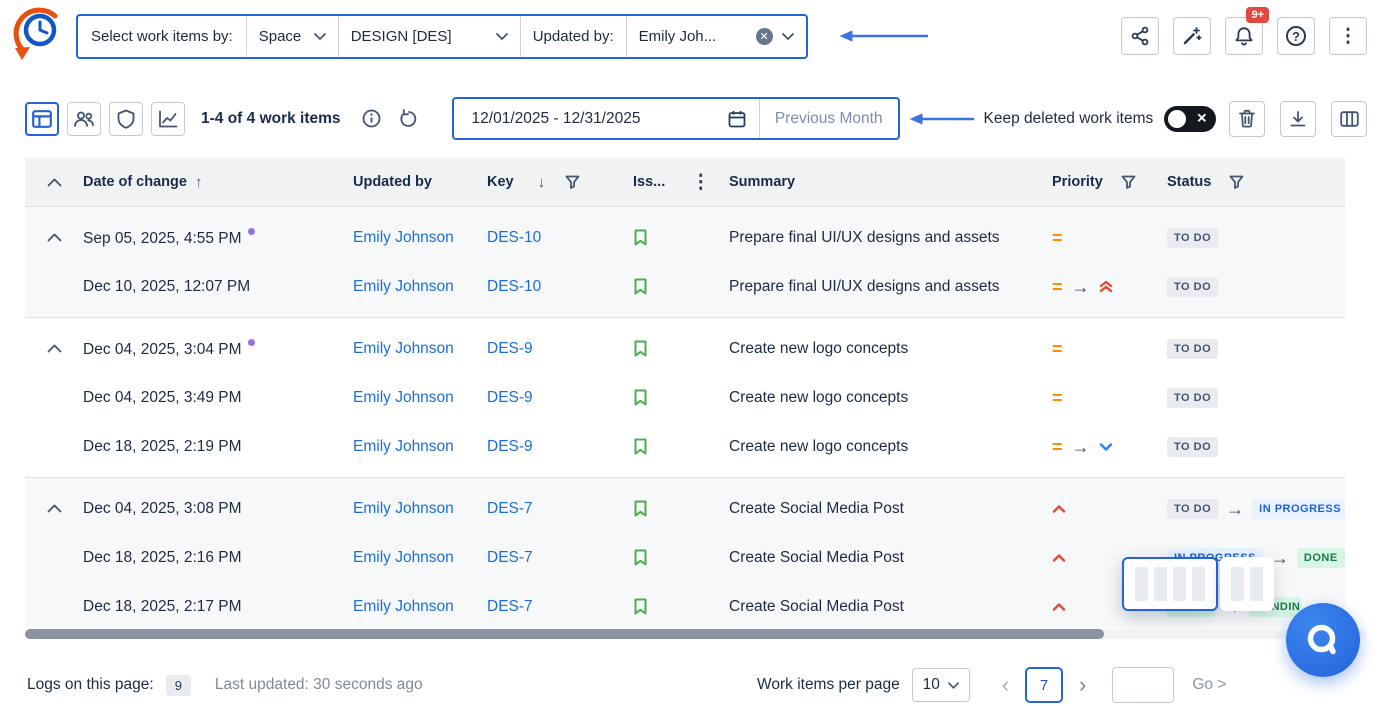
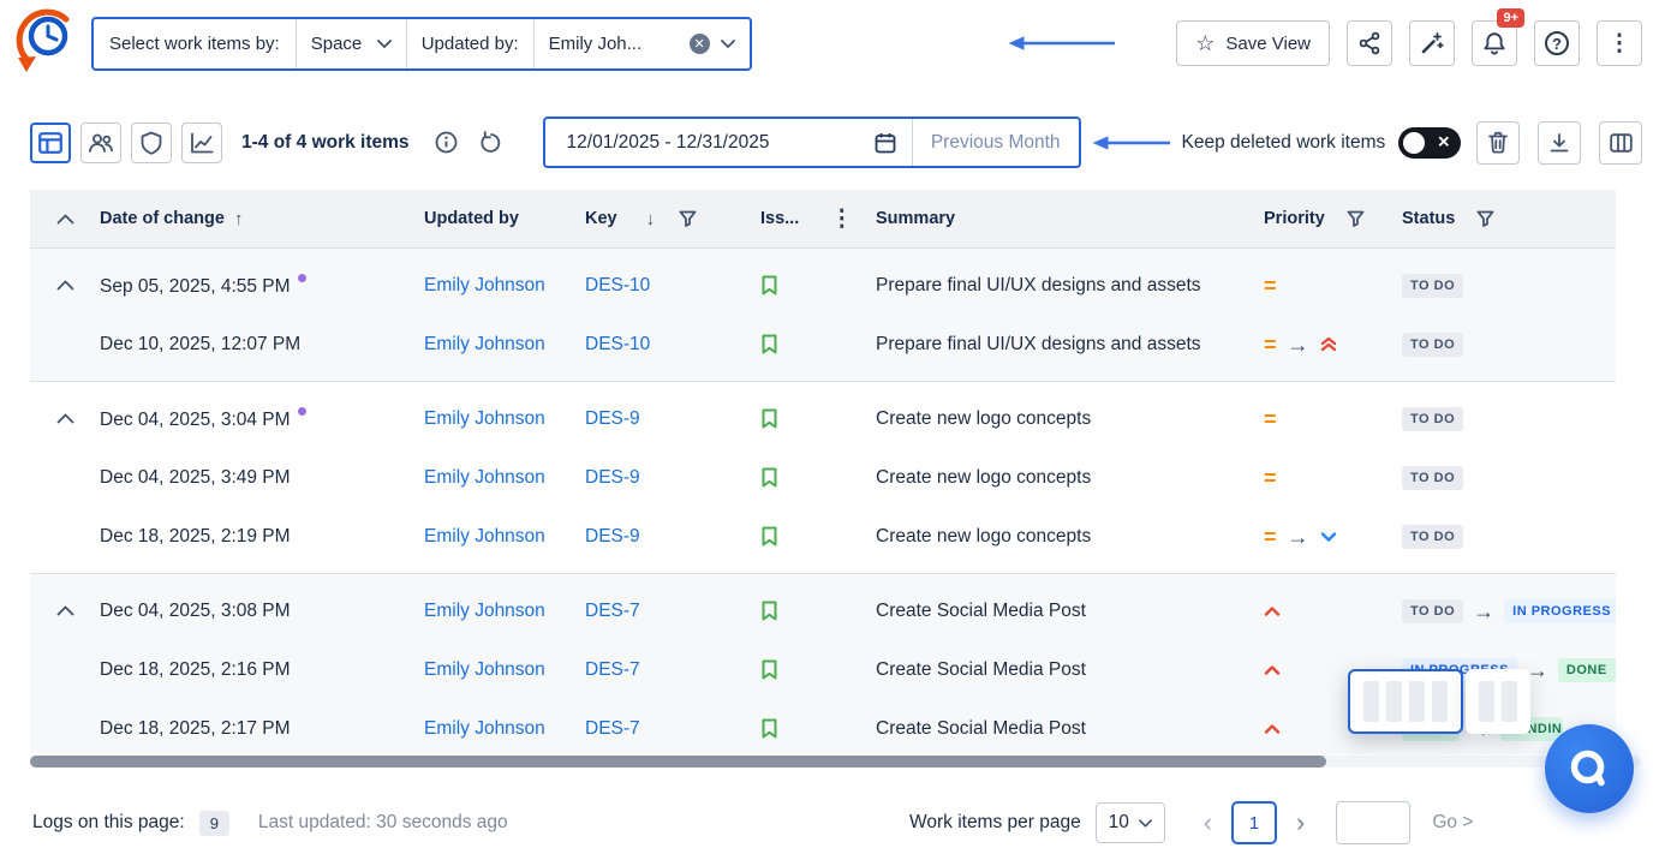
  Select work items by:
  Space
- DESIGN [DES]
  Updated by:
  Emily Joh...
  ✕
+ ☆
+ Save View
  9+
  ?
  ⋮
  1-4 of 4 work items
  12/01/2025 - 12/31/2025
  Previous Month
  Keep deleted work items
  ✕
  Date of change
  ↑
  Updated by
  Key
  ↓
  Iss...
  ⋮
  Summary
  Priority
  Status
  Sep 05, 2025, 4:55 PM
  Emily Johnson
  DES-10
  Prepare final UI/UX designs and assets
  =
  TO DO
  Dec 10, 2025, 12:07 PM
  Emily Johnson
  DES-10
  Prepare final UI/UX designs and assets
  =
  →
  TO DO
  Dec 04, 2025, 3:04 PM
  Emily Johnson
  DES-9
  Create new logo concepts
  =
  TO DO
  Dec 04, 2025, 3:49 PM
  Emily Johnson
  DES-9
  Create new logo concepts
  =
  TO DO
  Dec 18, 2025, 2:19 PM
  Emily Johnson
  DES-9
  Create new logo concepts
  =
  →
  TO DO
  Dec 04, 2025, 3:08 PM
  Emily Johnson
  DES-7
  Create Social Media Post
  TO DO
  →
  IN PROGRESS
  Dec 18, 2025, 2:16 PM
  Emily Johnson
  DES-7
  Create Social Media Post
  →
  DONE
  Dec 18, 2025, 2:17 PM
  Emily Johnson
  DES-7
  Create Social Media Post
  Logs on this page:
  9
  Last updated: 30 seconds ago
  Work items per page
  10
  ‹
- 7
+ 1
  ›
  Go >
